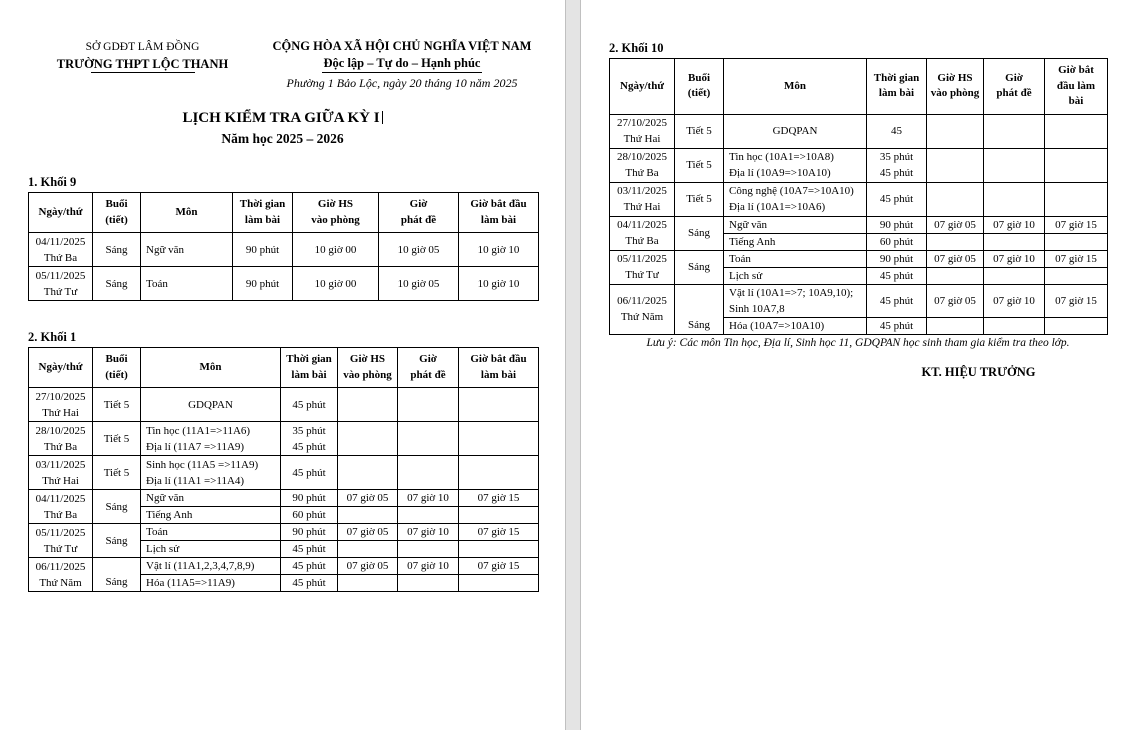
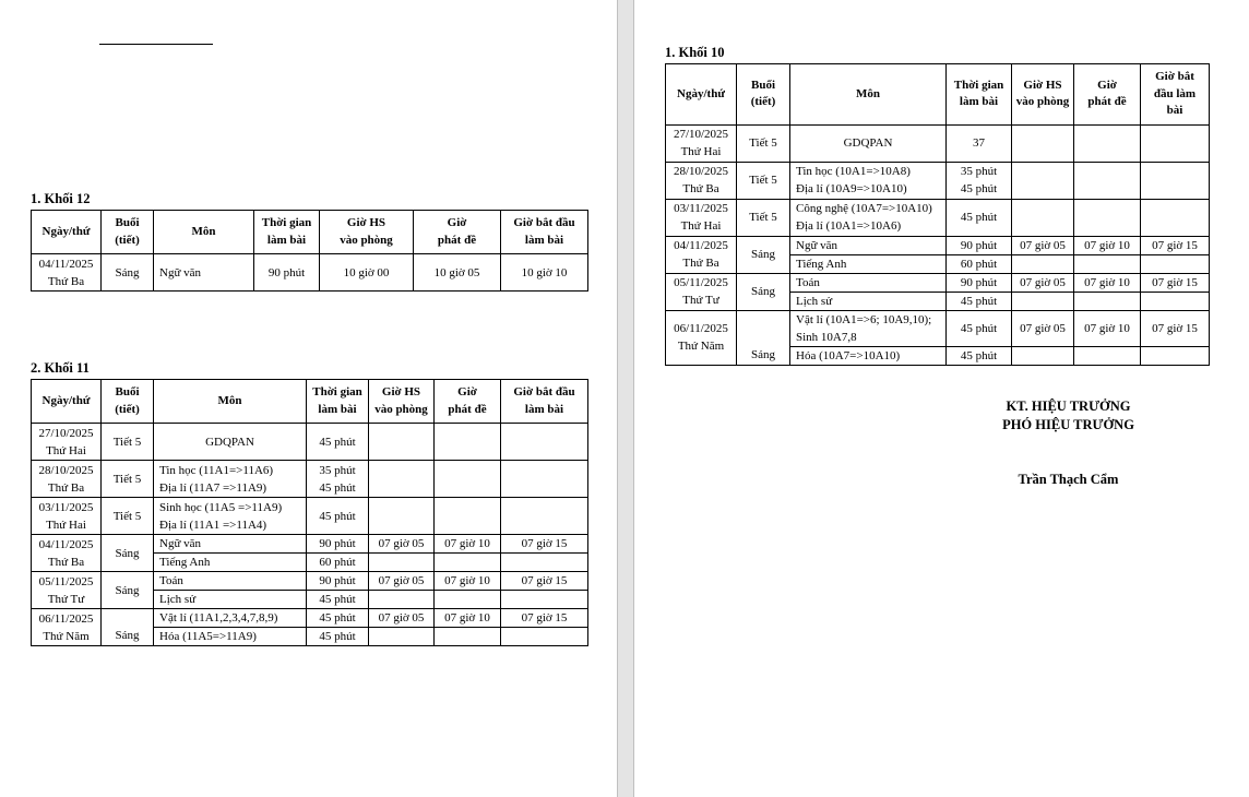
- SỞ GDĐT LÂM ĐỒNG
- TRƯỜNG THPT LỘC THANH
- CỘNG HÒA XÃ HỘI CHỦ NGHĨA VIỆT NAM
- Độc lập – Tự do – Hạnh phúc
- Phường 1 Bảo Lộc, ngày 20 tháng 10 năm 2025
- LỊCH KIỂM TRA GIỮA KỲ I
- Năm học 2025 – 2026
- 1. Khối 9
+ 1. Khối 12
  Ngày/thứ	Buổi(tiết)	Môn	Thời gianlàm bài	Giờ HSvào phòng	Giờphát đề	Giờ bắt đầulàm bài
  04/11/2025Thứ Ba	Sáng	Ngữ văn	90 phút	10 giờ 00	10 giờ 05	10 giờ 10
- 05/11/2025Thứ Tư	Sáng	Toán	90 phút	10 giờ 00	10 giờ 05	10 giờ 10
- 2. Khối 1
+ 2. Khối 11
  Ngày/thứ	Buổi(tiết)	Môn	Thời gianlàm bài	Giờ HSvào phòng	Giờphát đề	Giờ bắt đầulàm bài
  27/10/2025Thứ Hai	Tiết 5	GDQPAN	45 phút
  28/10/2025Thứ Ba	Tiết 5	Tin học (11A1=>11A6)Địa lí (11A7 =>11A9)	35 phút45 phút
  03/11/2025Thứ Hai	Tiết 5	Sinh học (11A5 =>11A9)Địa lí (11A1 =>11A4)	45 phút
  04/11/2025Thứ Ba	Sáng	Ngữ văn	90 phút	07 giờ 05	07 giờ 10	07 giờ 15
  Tiếng Anh	60 phút
  05/11/2025Thứ Tư	Sáng	Toán	90 phút	07 giờ 05	07 giờ 10	07 giờ 15
  Lịch sử	45 phút
  06/11/2025Thứ Năm	Sáng	Vật lí (11A1,2,3,4,7,8,9)	45 phút	07 giờ 05	07 giờ 10	07 giờ 15
  Hóa (11A5=>11A9)	45 phút
- 2. Khối 10
+ 1. Khối 10
  Ngày/thứ	Buổi(tiết)	Môn	Thời gianlàm bài	Giờ HSvào phòng	Giờphát đề	Giờ bắtđầu làmbài
- 27/10/2025Thứ Hai	Tiết 5	GDQPAN	45
+ 27/10/2025Thứ Hai	Tiết 5	GDQPAN	37
  28/10/2025Thứ Ba	Tiết 5	Tin học (10A1=>10A8)Địa lí (10A9=>10A10)	35 phút45 phút
  03/11/2025Thứ Hai	Tiết 5	Công nghệ (10A7=>10A10)Địa lí (10A1=>10A6)	45 phút
  04/11/2025Thứ Ba	Sáng	Ngữ văn	90 phút	07 giờ 05	07 giờ 10	07 giờ 15
  Tiếng Anh	60 phút
  05/11/2025Thứ Tư	Sáng	Toán	90 phút	07 giờ 05	07 giờ 10	07 giờ 15
  Lịch sử	45 phút
- 06/11/2025Thứ Năm	Sáng	Vật lí (10A1=>7; 10A9,10);Sinh 10A7,8	45 phút	07 giờ 05	07 giờ 10	07 giờ 15
+ 06/11/2025Thứ Năm	Sáng	Vật lí (10A1=>6; 10A9,10);Sinh 10A7,8	45 phút	07 giờ 05	07 giờ 10	07 giờ 15
  Hóa (10A7=>10A10)	45 phút
- Lưu ý: Các môn Tin học, Địa lí, Sinh học 11, GDQPAN học sinh tham gia kiểm tra theo lớp.
  KT. HIỆU TRƯỞNG
+ PHÓ HIỆU TRƯỞNG
+ Trần Thạch Cẩm
